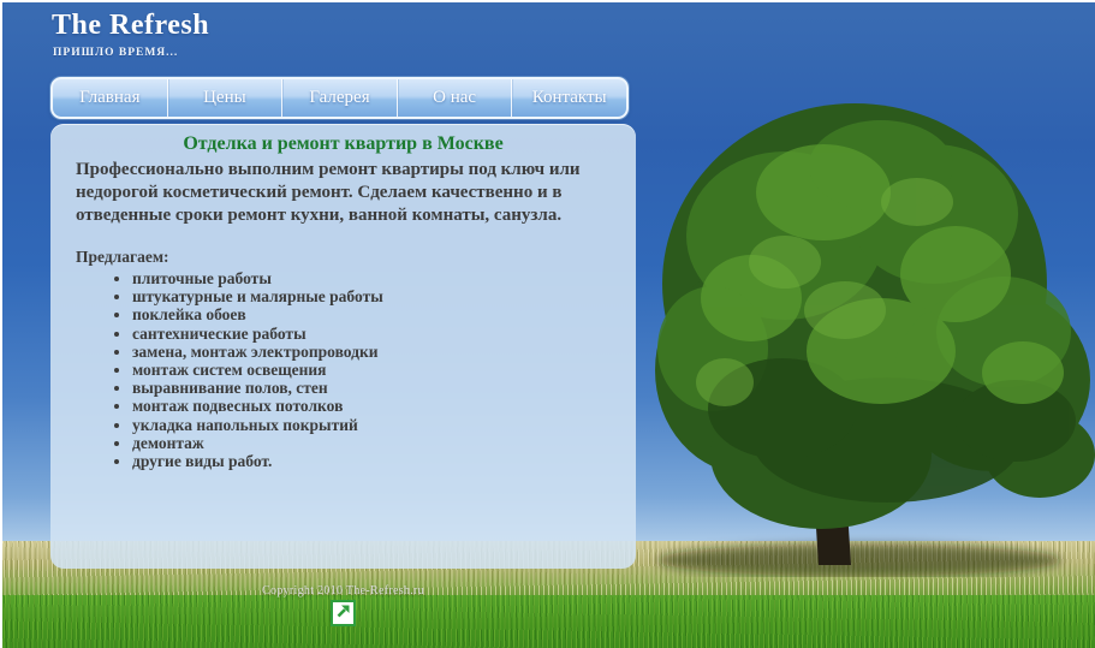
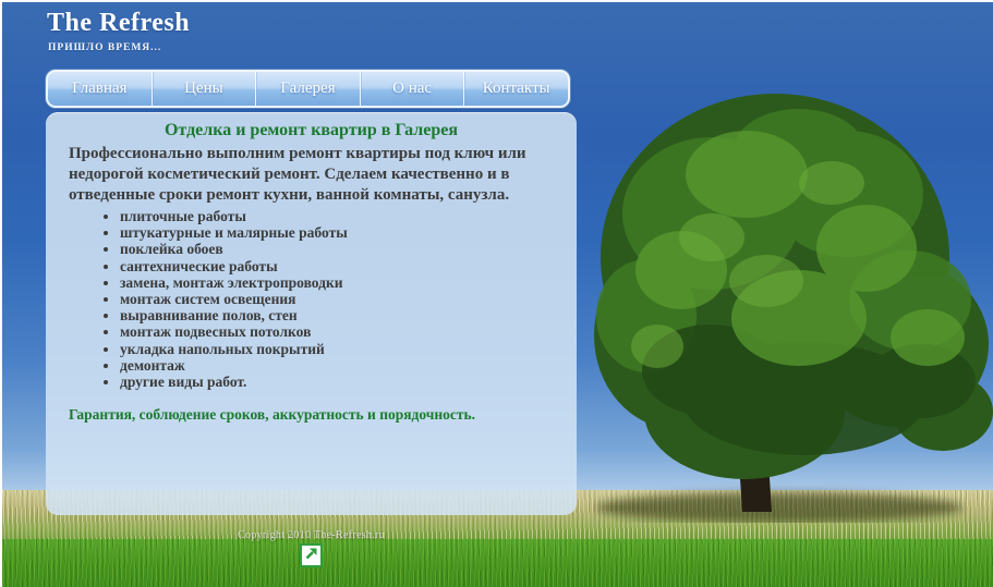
  The Refresh
  ПРИШЛО ВРЕМЯ...
  Главная
  Цены
  Галерея
  О нас
  Контакты
- Отделка и ремонт квартир в Москве
+ Отделка и ремонт квартир в Галерея
  Профессионально выполним ремонт квартиры под ключ или недорогой косметический ремонт. Сделаем качественно и в отведенные сроки ремонт кухни, ванной комнаты, санузла.
- Предлагаем:
  плиточные работы
  штукатурные и малярные работы
  поклейка обоев
  сантехнические работы
  замена, монтаж электропроводки
  монтаж систем освещения
  выравнивание полов, стен
  монтаж подвесных потолков
  укладка напольных покрытий
  демонтаж
  другие виды работ.
+ Гарантия, соблюдение сроков, аккуратность и порядочность.
  Copyright 2010 The-Refresh.ru
